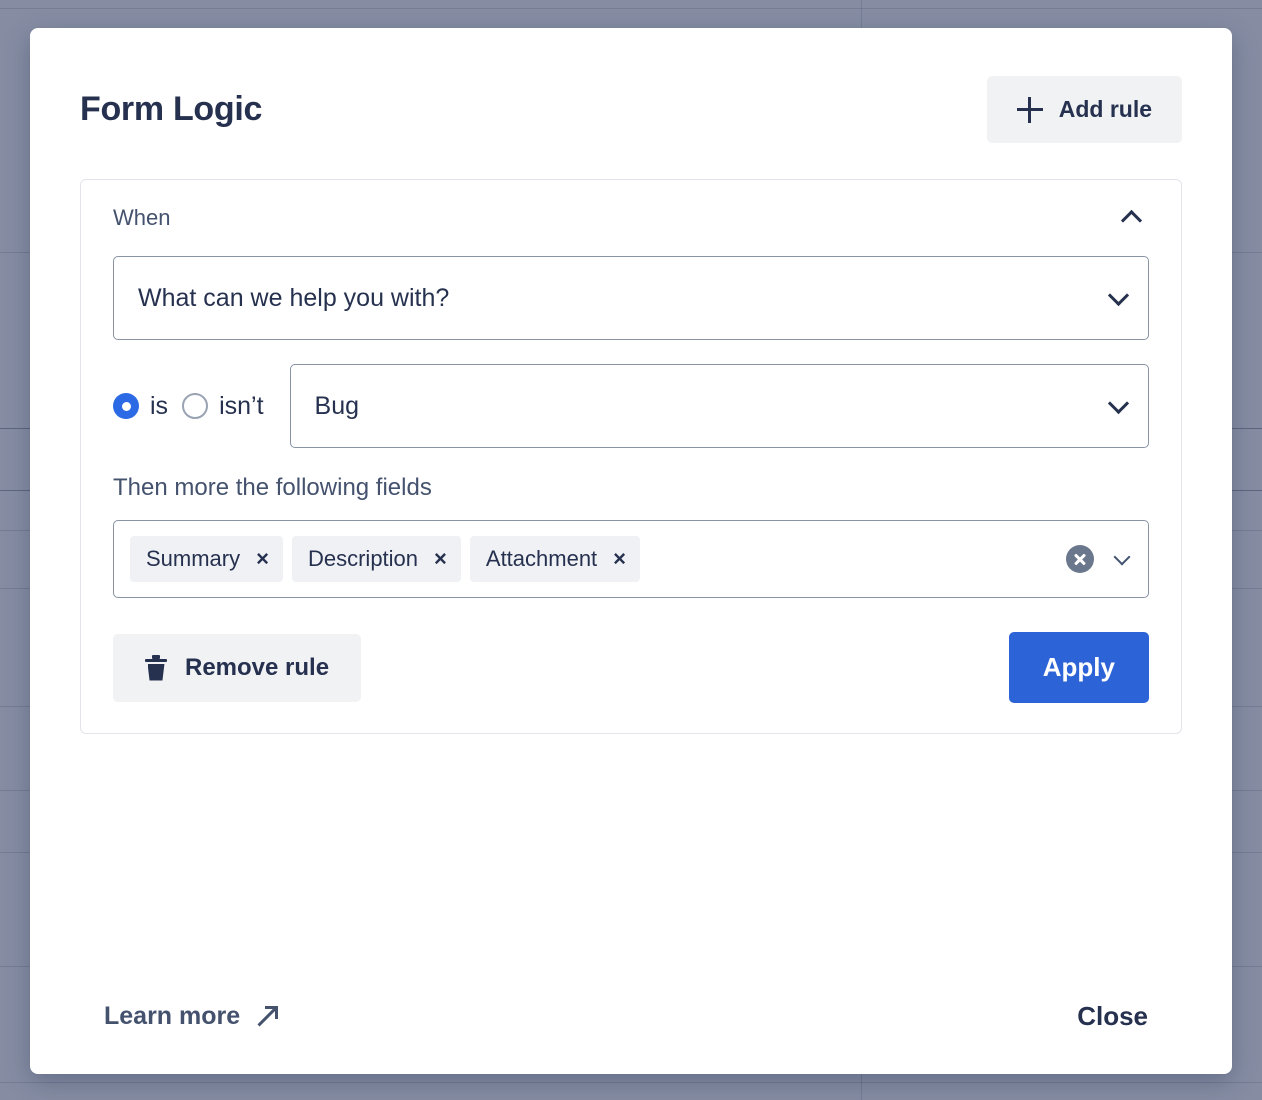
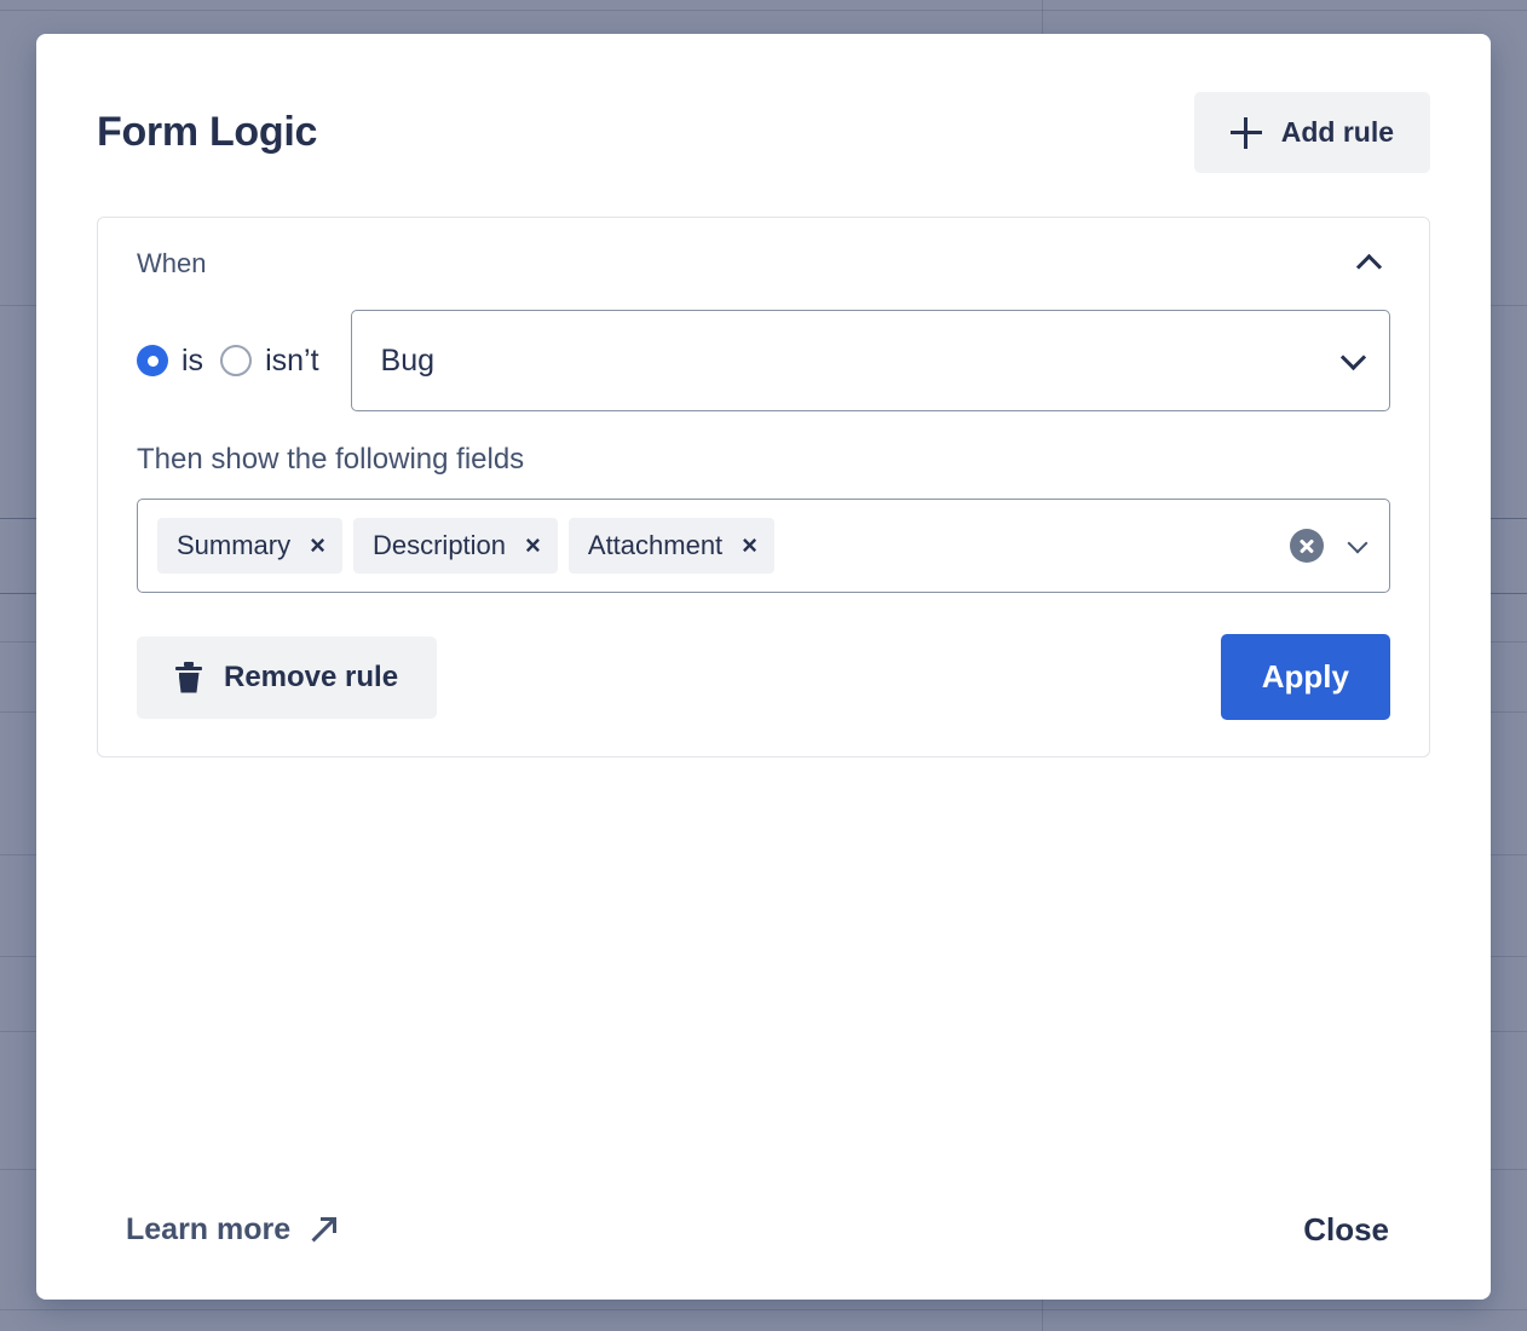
  Form Logic
  Add rule
  When
- What can we help you with?
  is
  isn’t
  Bug
- Then more the following fields
+ Then show the following fields
  Summary
  ×
  Description
  ×
  Attachment
  ×
  Remove rule
  Apply
  Learn more
  Close
